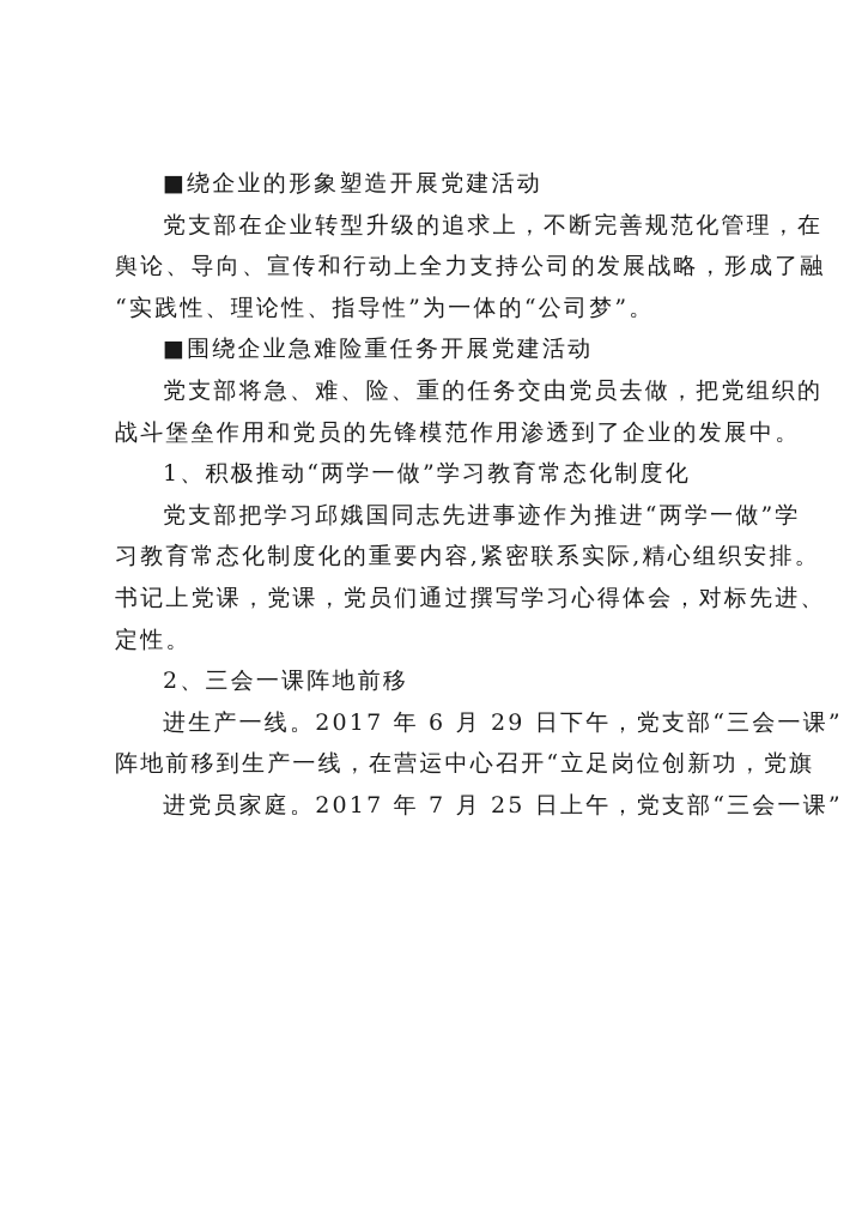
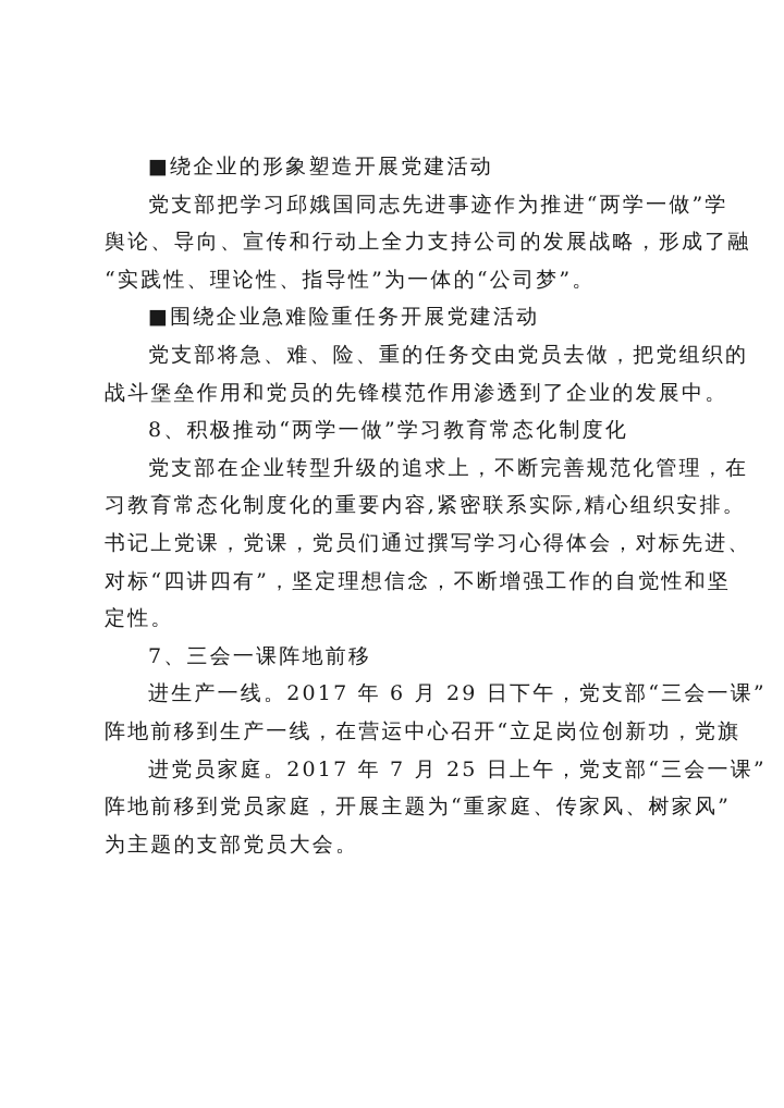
  ■绕企业的形象塑造开展党建活动
- 党支部在企业转型升级的追求上，不断完善规范化管理，在
+ 党支部把学习邱娥国同志先进事迹作为推进“两学一做”学
  舆论、导向、宣传和行动上全力支持公司的发展战略，形成了融
  “实践性、理论性、指导性”为一体的“公司梦”。
  ■围绕企业急难险重任务开展党建活动
  党支部将急、难、险、重的任务交由党员去做，把党组织的
  战斗堡垒作用和党员的先锋模范作用渗透到了企业的发展中。
- 1、积极推动“两学一做”学习教育常态化制度化
+ 8、积极推动“两学一做”学习教育常态化制度化
- 党支部把学习邱娥国同志先进事迹作为推进“两学一做”学
+ 党支部在企业转型升级的追求上，不断完善规范化管理，在
  习教育常态化制度化的重要内容,紧密联系实际,精心组织安排。
  书记上党课，党课，党员们通过撰写学习心得体会，对标先进、
+ 对标“四讲四有”，坚定理想信念，不断增强工作的自觉性和坚
  定性。
- 2、三会一课阵地前移
+ 7、三会一课阵地前移
  进生产一线。2017 年 6 月 29 日下午，党支部“三会一课”
  阵地前移到生产一线，在营运中心召开“立足岗位创新功，党旗
  进党员家庭。2017 年 7 月 25 日上午，党支部“三会一课”
+ 阵地前移到党员家庭，开展主题为“重家庭、传家风、树家风”
+ 为主题的支部党员大会。
